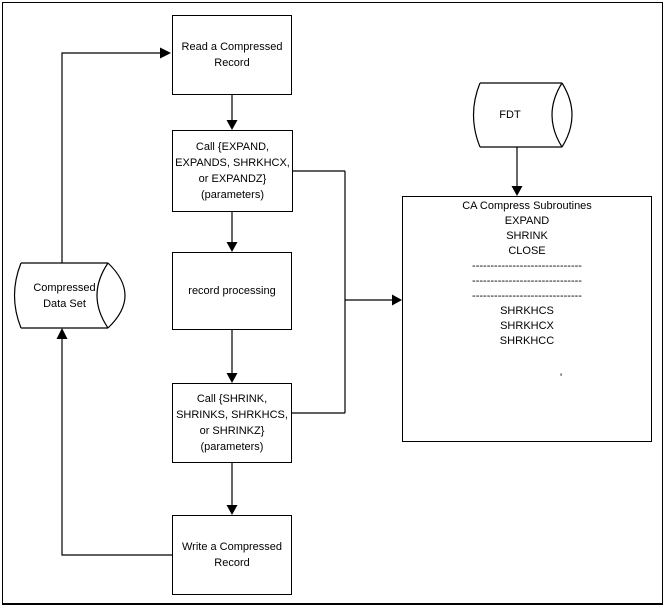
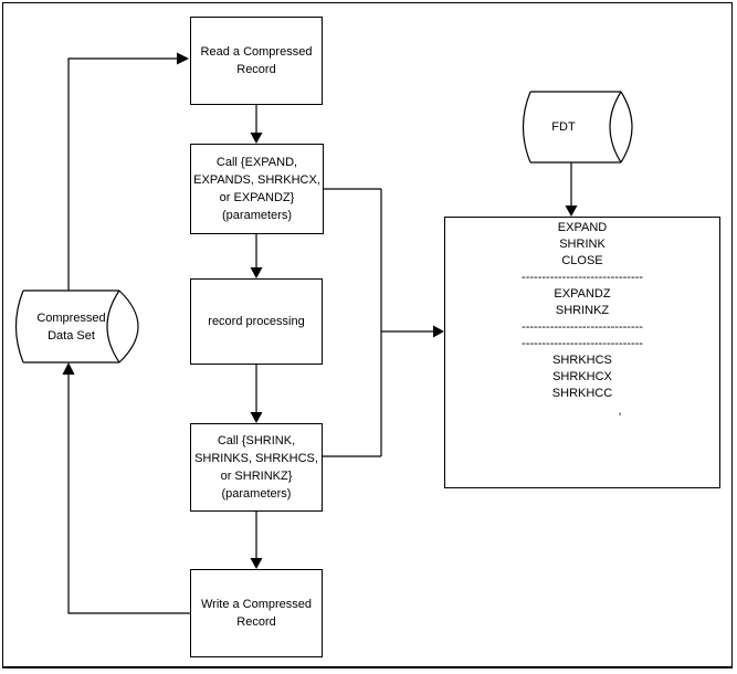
  Read a Compressed
  Record
  Call {EXPAND,
  EXPANDS, SHRKHCX,
  or EXPANDZ}
  (parameters)
  record processing
  Call {SHRINK,
  SHRINKS, SHRKHCS,
  or SHRINKZ}
  (parameters)
  Write a Compressed
  Record
  Compressed
  Data Set
  FDT
- CA Compress Subroutines
  EXPAND
  SHRINK
  CLOSE
  ------------------------------
+ EXPANDZ
+ SHRINKZ
  ------------------------------
  ------------------------------
  SHRKHCS
  SHRKHCX
  SHRKHCC
  '
